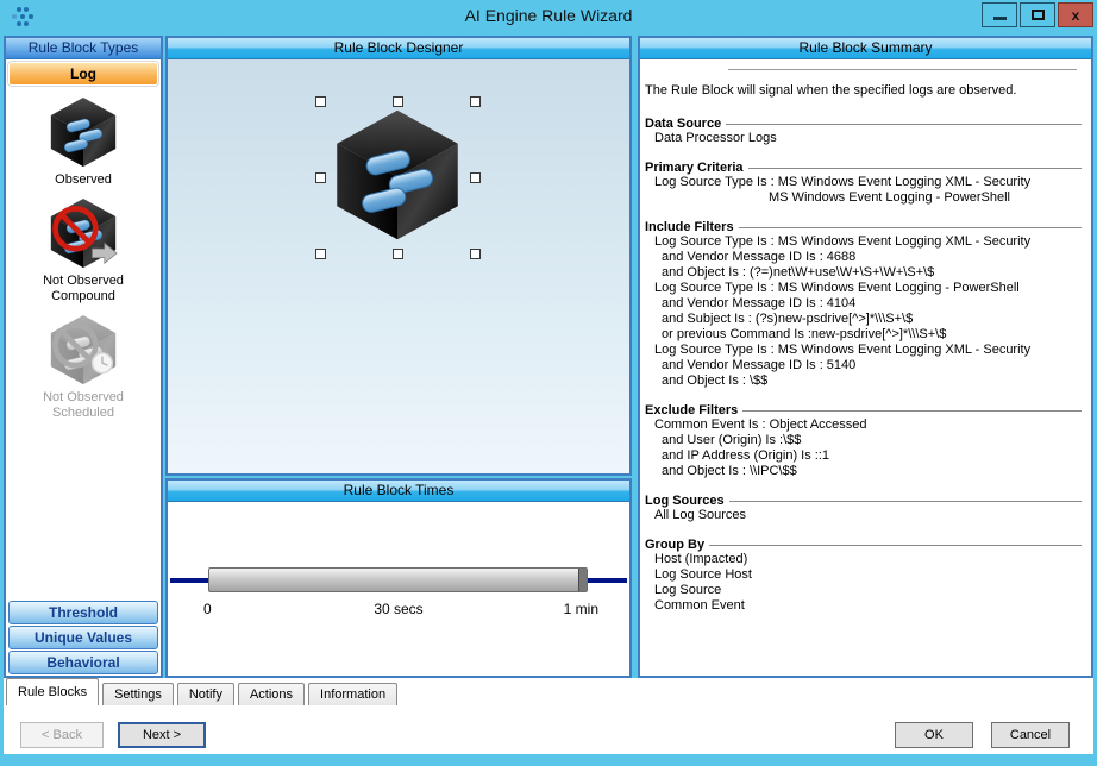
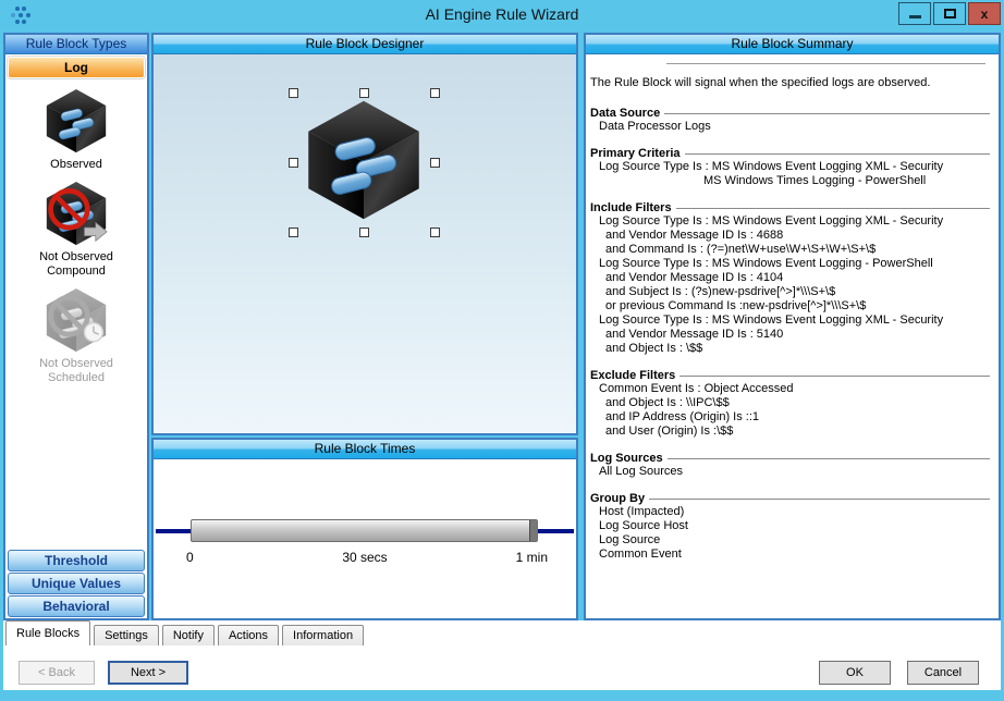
  AI Engine Rule Wizard
  x
  Rule Block Types
  Log
  Observed
  Not Observed Compound
  Not Observed Scheduled
  Threshold
  Unique Values
  Behavioral
  Rule Block Designer
  Rule Block Times
  0
  30 secs
  1 min
  Rule Block Summary
  The Rule Block will signal when the specified logs are observed.
  Data Source
  Data Processor Logs
  Primary Criteria
  Log Source Type Is : MS Windows Event Logging XML - Security
- MS Windows Event Logging - PowerShell
+ MS Windows Times Logging - PowerShell
  Include Filters
  Log Source Type Is : MS Windows Event Logging XML - Security
  and Vendor Message ID Is : 4688
- and Object Is : (?=)net\W+use\W+\S+\W+\S+\$
+ and Command Is : (?=)net\W+use\W+\S+\W+\S+\$
  Log Source Type Is : MS Windows Event Logging - PowerShell
  and Vendor Message ID Is : 4104
  and Subject Is : (?s)new-psdrive[^>]*\\\S+\$
  or previous Command Is :new-psdrive[^>]*\\\S+\$
  Log Source Type Is : MS Windows Event Logging XML - Security
  and Vendor Message ID Is : 5140
  and Object Is : \$$
  Exclude Filters
  Common Event Is : Object Accessed
- and User (Origin) Is :\$$
+ and Object Is : \\IPC\$$
  and IP Address (Origin) Is ::1
- and Object Is : \\IPC\$$
+ and User (Origin) Is :\$$
  Log Sources
  All Log Sources
  Group By
  Host (Impacted)
  Log Source Host
  Log Source
  Common Event
  Rule Blocks
  Settings
  Notify
  Actions
  Information
  < Back
  Next >
  OK
  Cancel
